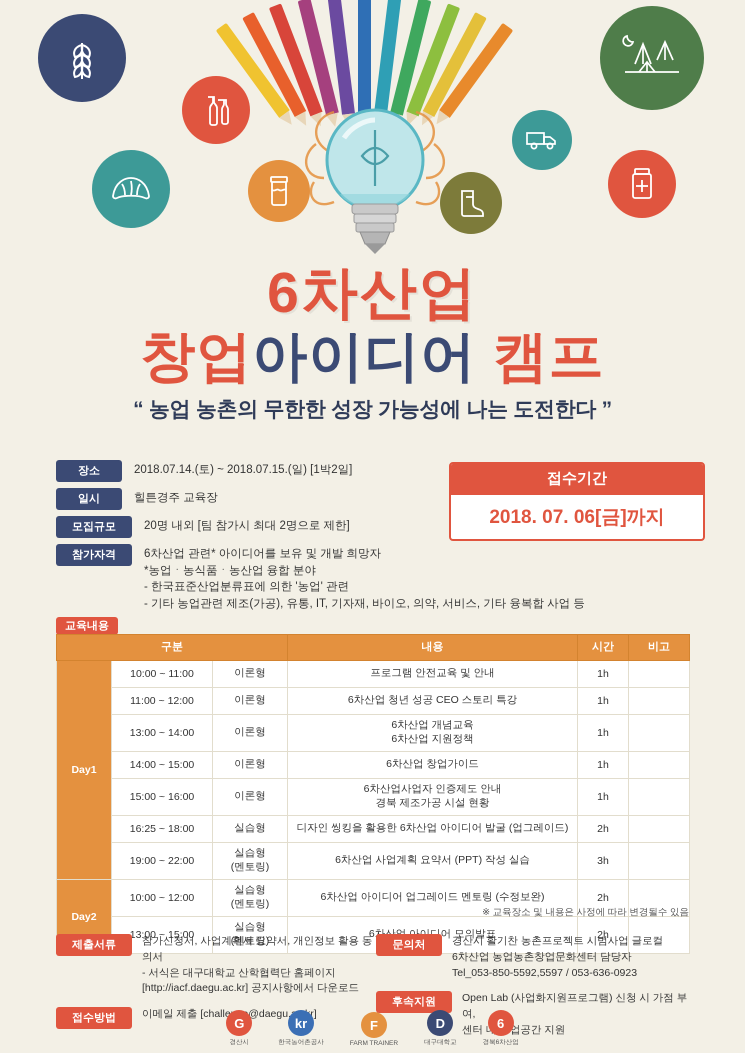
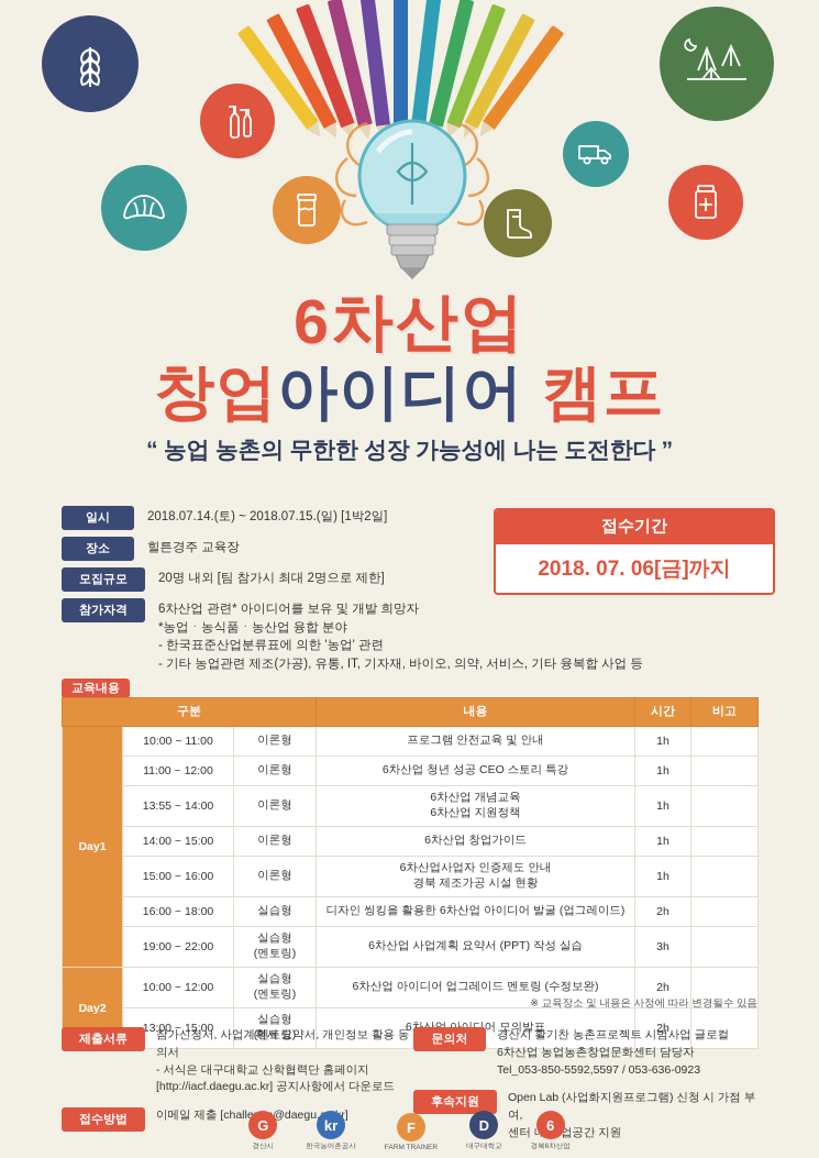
  6차산업
  창업아이디어 캠프
  “ 농업 농촌의 무한한 성장 가능성에 나는 도전한다 ”
- 장소
+ 일시
  2018.07.14.(토) ~ 2018.07.15.(일) [1박2일]
- 일시
+ 장소
  힐튼경주 교육장
  모집규모
  20명 내외 [팀 참가시 최대 2명으로 제한]
  참가자격
  6차산업 관련* 아이디어를 보유 및 개발 희망자
  *농업ㆍ농식품ㆍ농산업 융합 분야
  - 한국표준산업분류표에 의한 '농업' 관련
  - 기타 농업관련 제조(가공), 유통, IT, 기자재, 바이오, 의약, 서비스, 기타 융복합 사업 등
  접수기간
  2018. 07. 06[금]까지
  교육내용
  구분	내용	시간	비고
  Day1	10:00 ~ 11:00	이론형	프로그램 안전교육 및 안내	1h
  11:00 ~ 12:00	이론형	6차산업 청년 성공 CEO 스토리 특강	1h
- 13:00 ~ 14:00	이론형	6차산업 개념교육6차산업 지원정책	1h
+ 13:55 ~ 14:00	이론형	6차산업 개념교육6차산업 지원정책	1h
  14:00 ~ 15:00	이론형	6차산업 창업가이드	1h
  15:00 ~ 16:00	이론형	6차산업사업자 인증제도 안내경북 제조가공 시설 현황	1h
- 16:25 ~ 18:00	실습형	디자인 씽킹을 활용한 6차산업 아이디어 발굴 (업그레이드)	2h
+ 16:00 ~ 18:00	실습형	디자인 씽킹을 활용한 6차산업 아이디어 발굴 (업그레이드)	2h
  19:00 ~ 22:00	실습형(멘토링)	6차산업 사업계획 요약서 (PPT) 작성 실습	3h
  Day2	10:00 ~ 12:00	실습형(멘토링)	6차산업 아이디어 업그레이드 멘토링 (수정보완)	2h
  13:00 ~ 15:00	실습형(멘토링)	6어 모의발표	2h
  ※ 교육장소 및 내용은 사정에 따라 변경될수 있음
  제출서류
  참가신청서, 사업계획서 요약서, 개인정보 활용 동의서
  - 서식은 대구대학교 산학협력단 홈페이지
  [http://iacf.daegu.ac.kr] 공지사항에서 다운로드
  접수방법
  이메일 제출 [chall@daegu.r]
  문의처
  경산시 활기찬 농촌프로젝트 시범사업 글로컬
  6차산업 농업농촌창업문화센터 담당자
  Tel_053-850-5592,5597 / 053-636-0923
  후속지원
  Open Lab (사업화지원프로그램) 신청 시 가점 부여,
  센터업공간 지원
  G
  kr
  F
  D
  6
